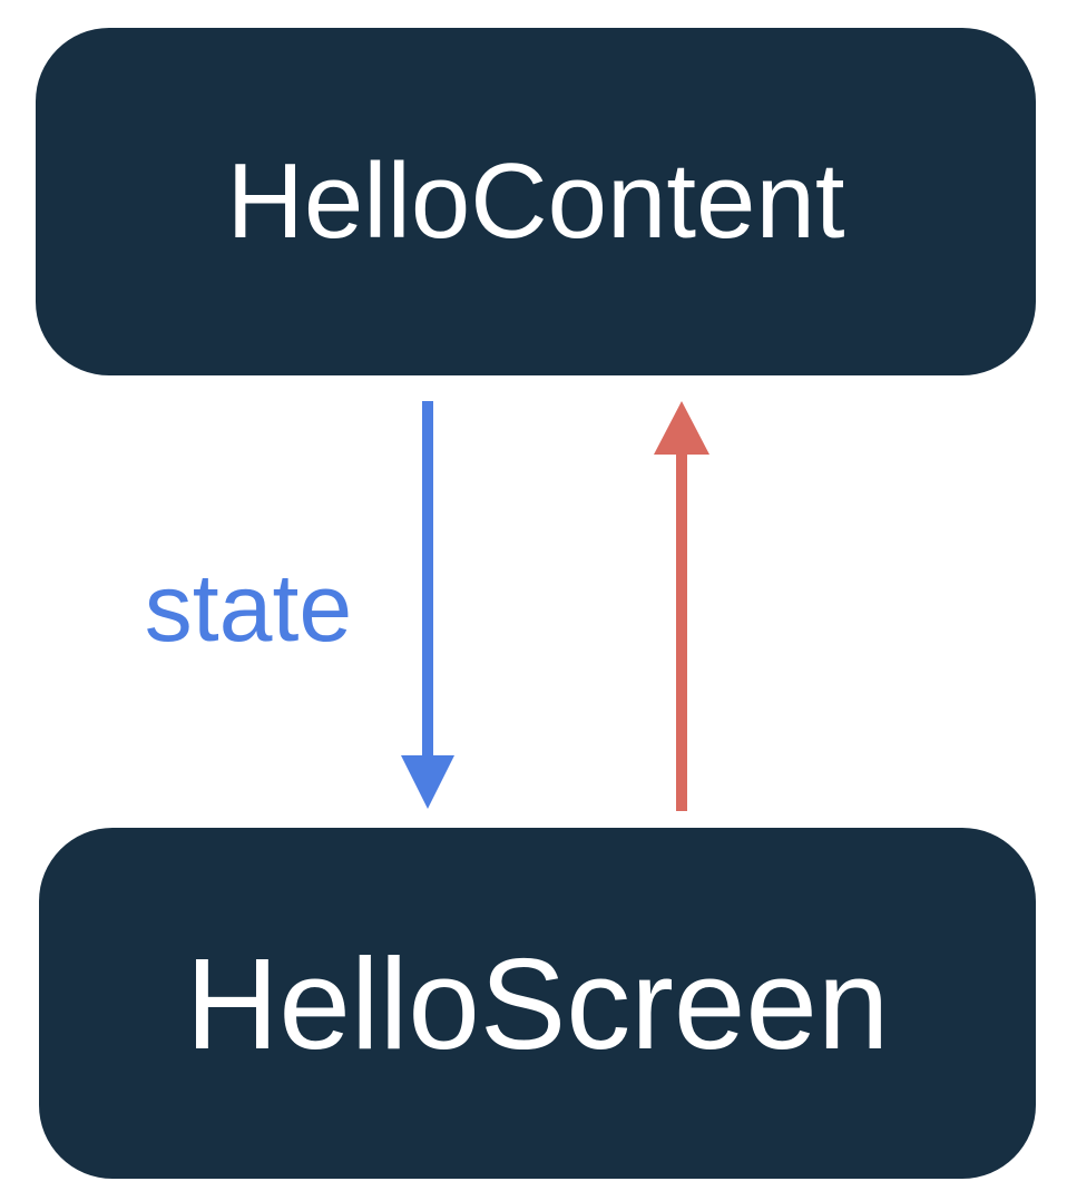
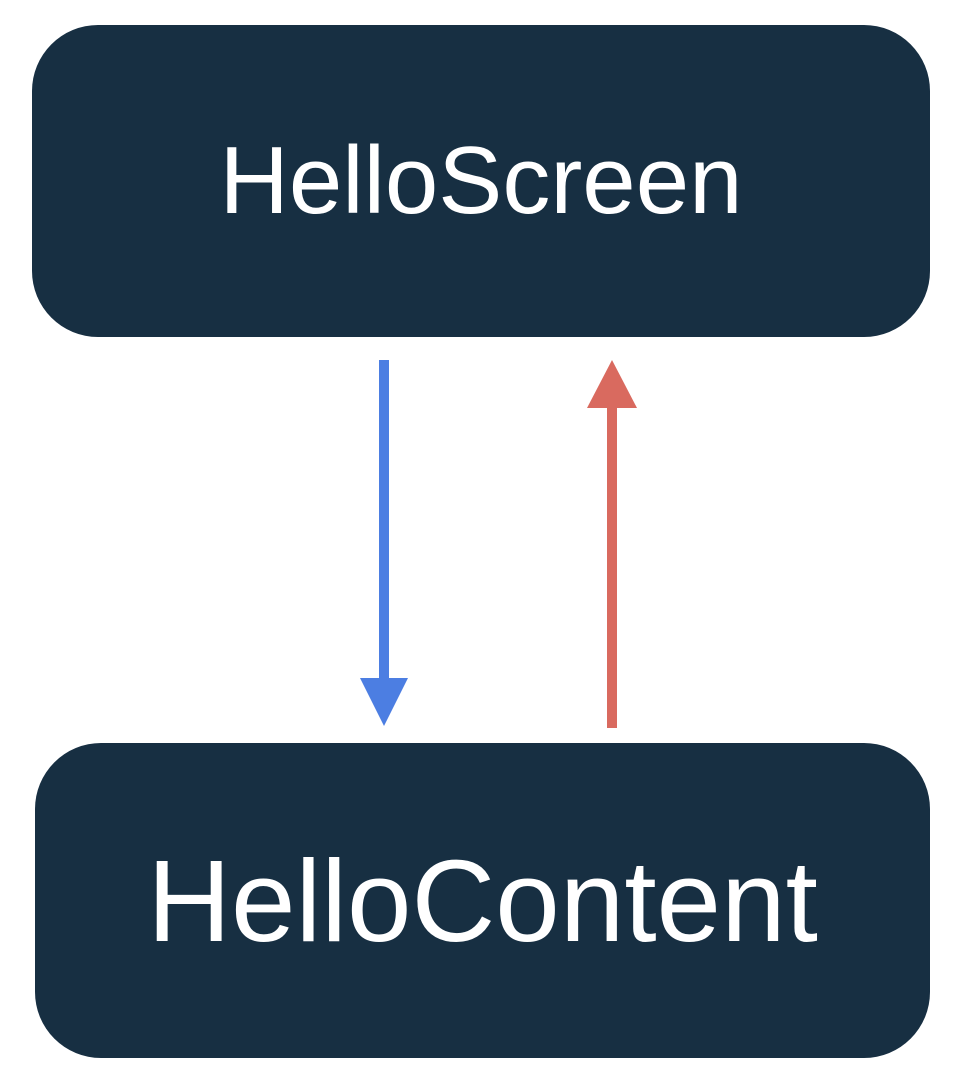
- HelloContent
+ HelloScreen
- state
- HelloScreen
+ HelloContent
